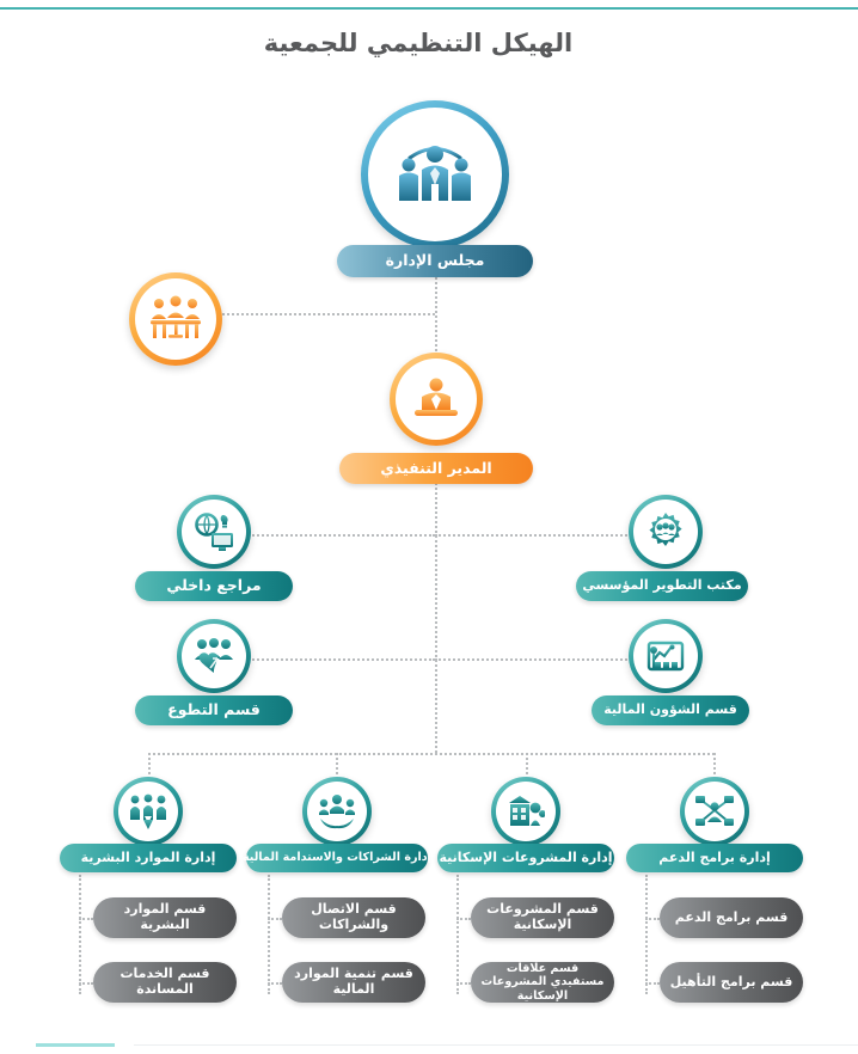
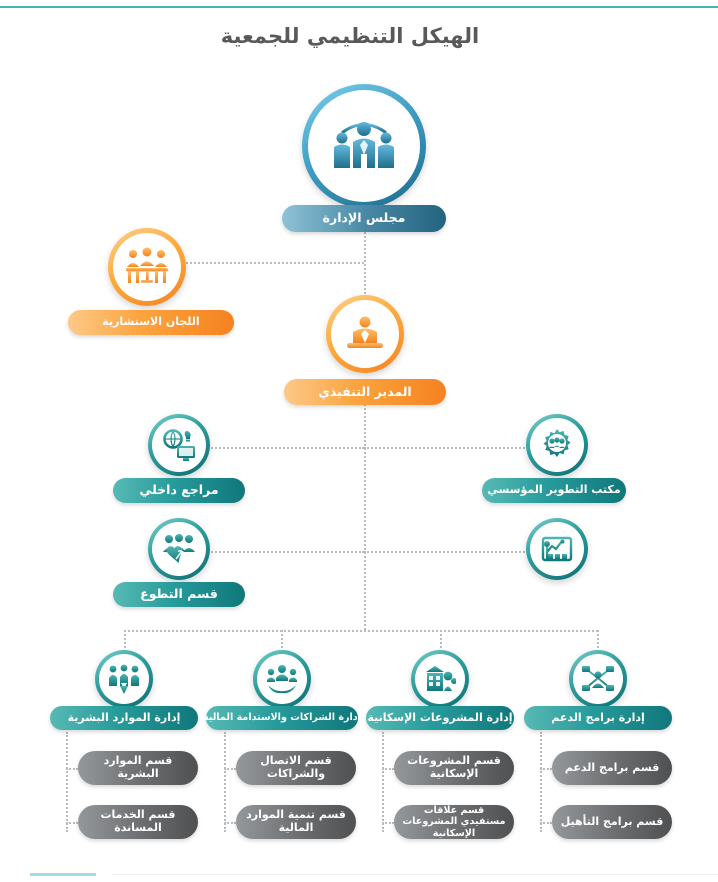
  الهيكل التنظيمي للجمعية
  مجلس الإدارة
+ اللجان الاستشارية
  المدير التنفيذي
  مراجع داخلي
  مكتب التطوير المؤسسي
  قسم التطوع
- قسم الشؤون المالية
  إدارة الموارد البشرية
  إدارة الشراكات والاستدامة المالية
  إدارة المشروعات الإسكانية
  إدارة برامج الدعم
  قسم الموارد البشرية
  قسم الخدمات المساندة
  قسم الاتصال والشراكات
  قسم تنمية الموارد المالية
  قسم المشروعات الإسكانية
  قسم علاقات مستفيدي المشروعات الإسكانية
  قسم برامج الدعم
  قسم برامج التأهيل
